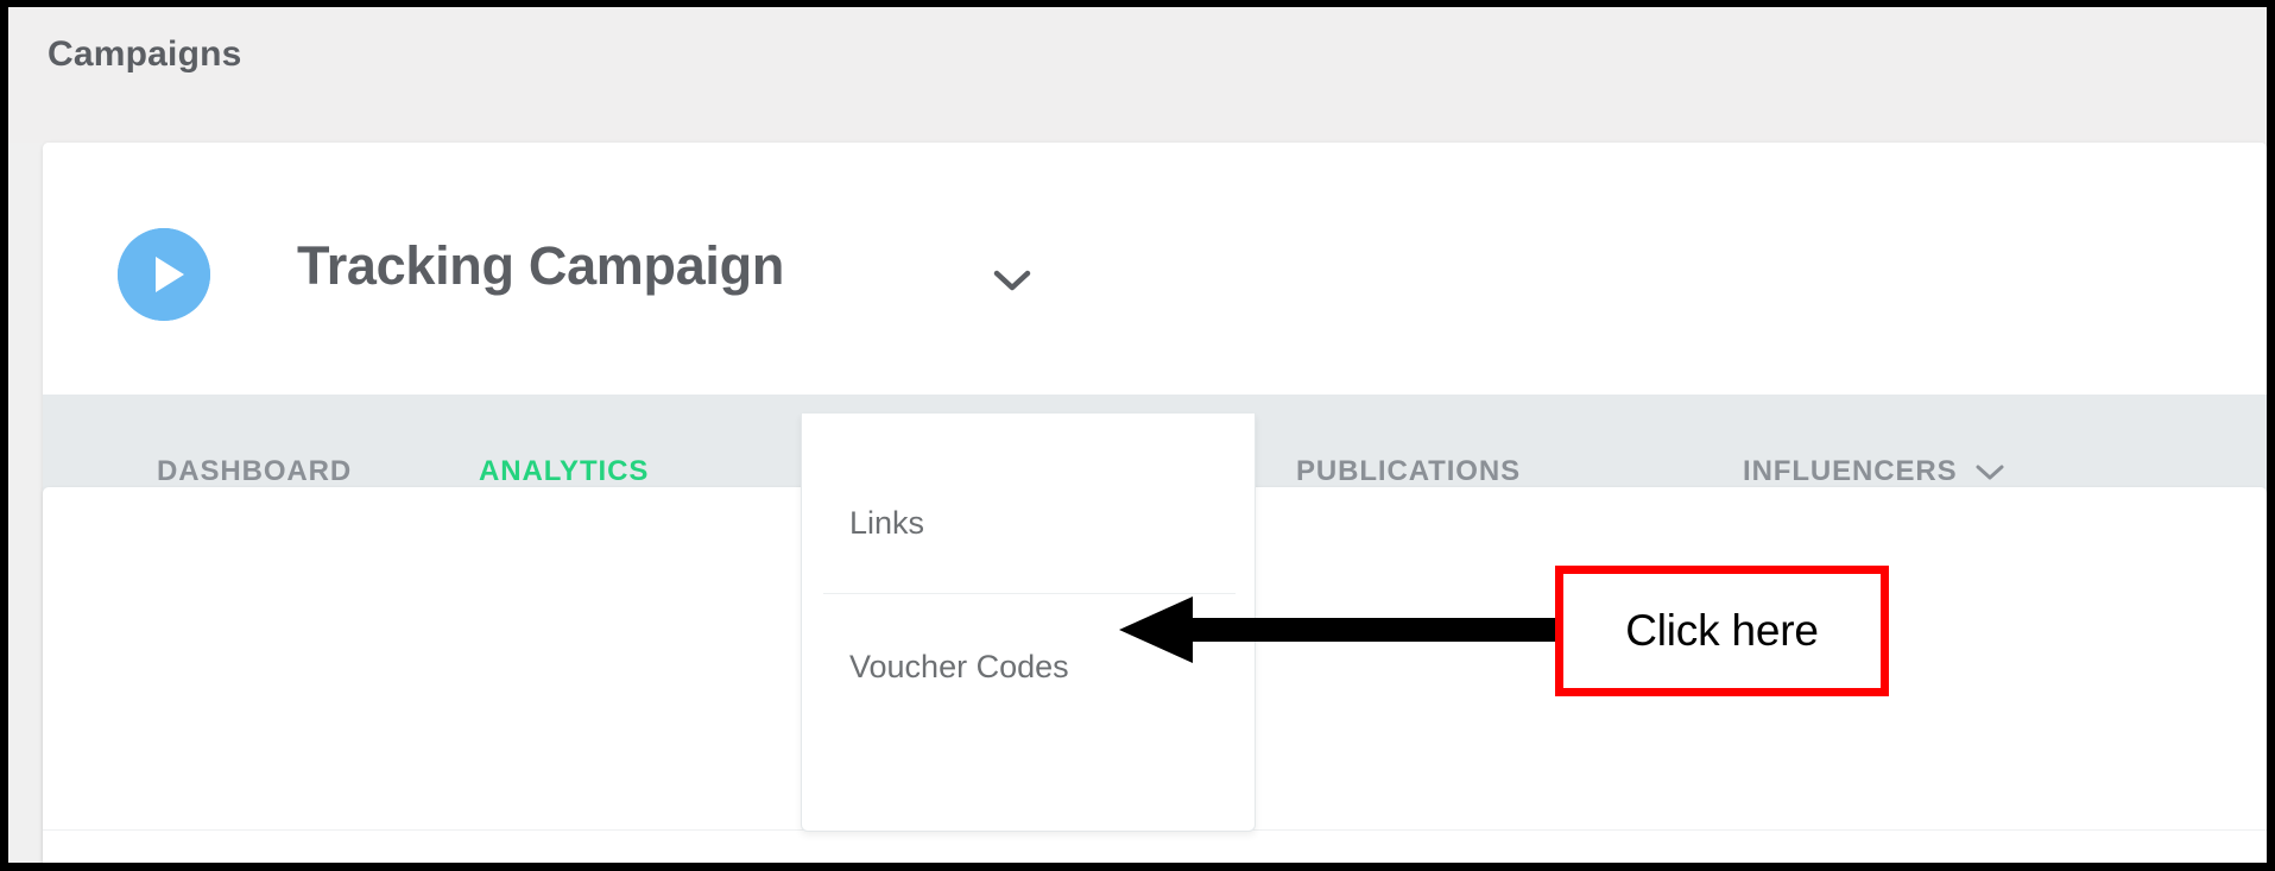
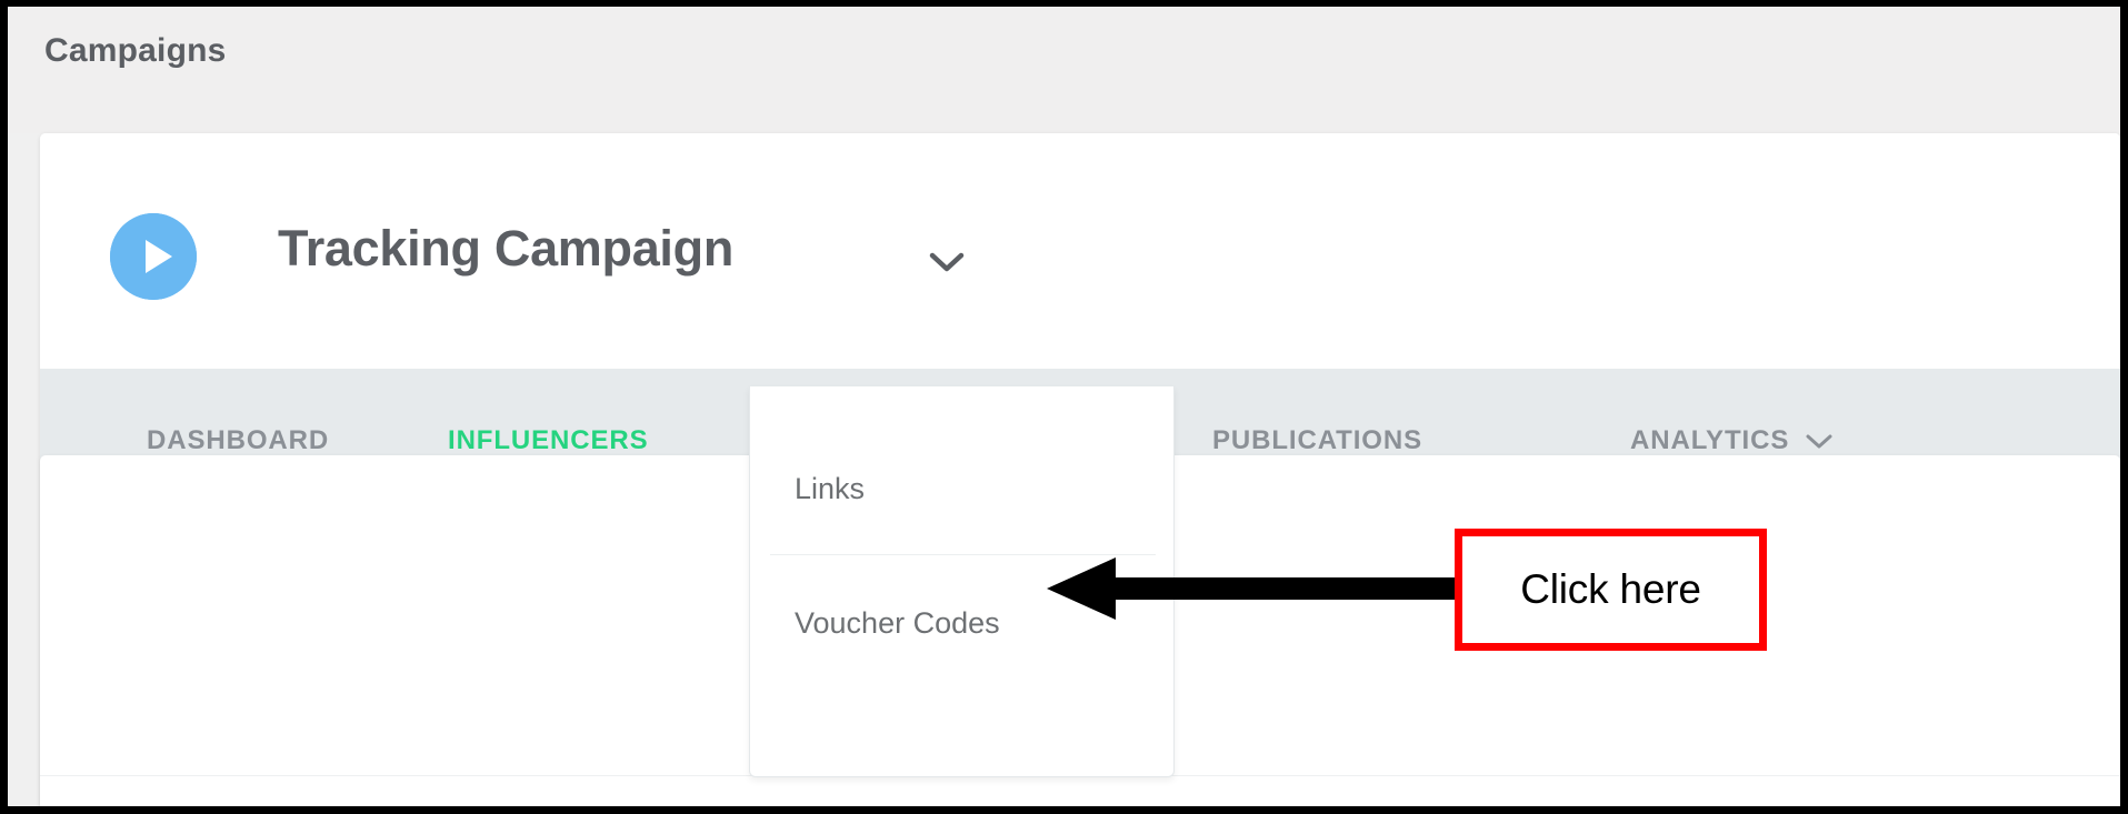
  Campaigns
  Tracking Campaign
  DASHBOARD
- ANALYTICS
+ INFLUENCERS
  PUBLICATIONS
- INFLUENCERS
+ ANALYTICS
  Links
  Voucher Codes
  Click here
